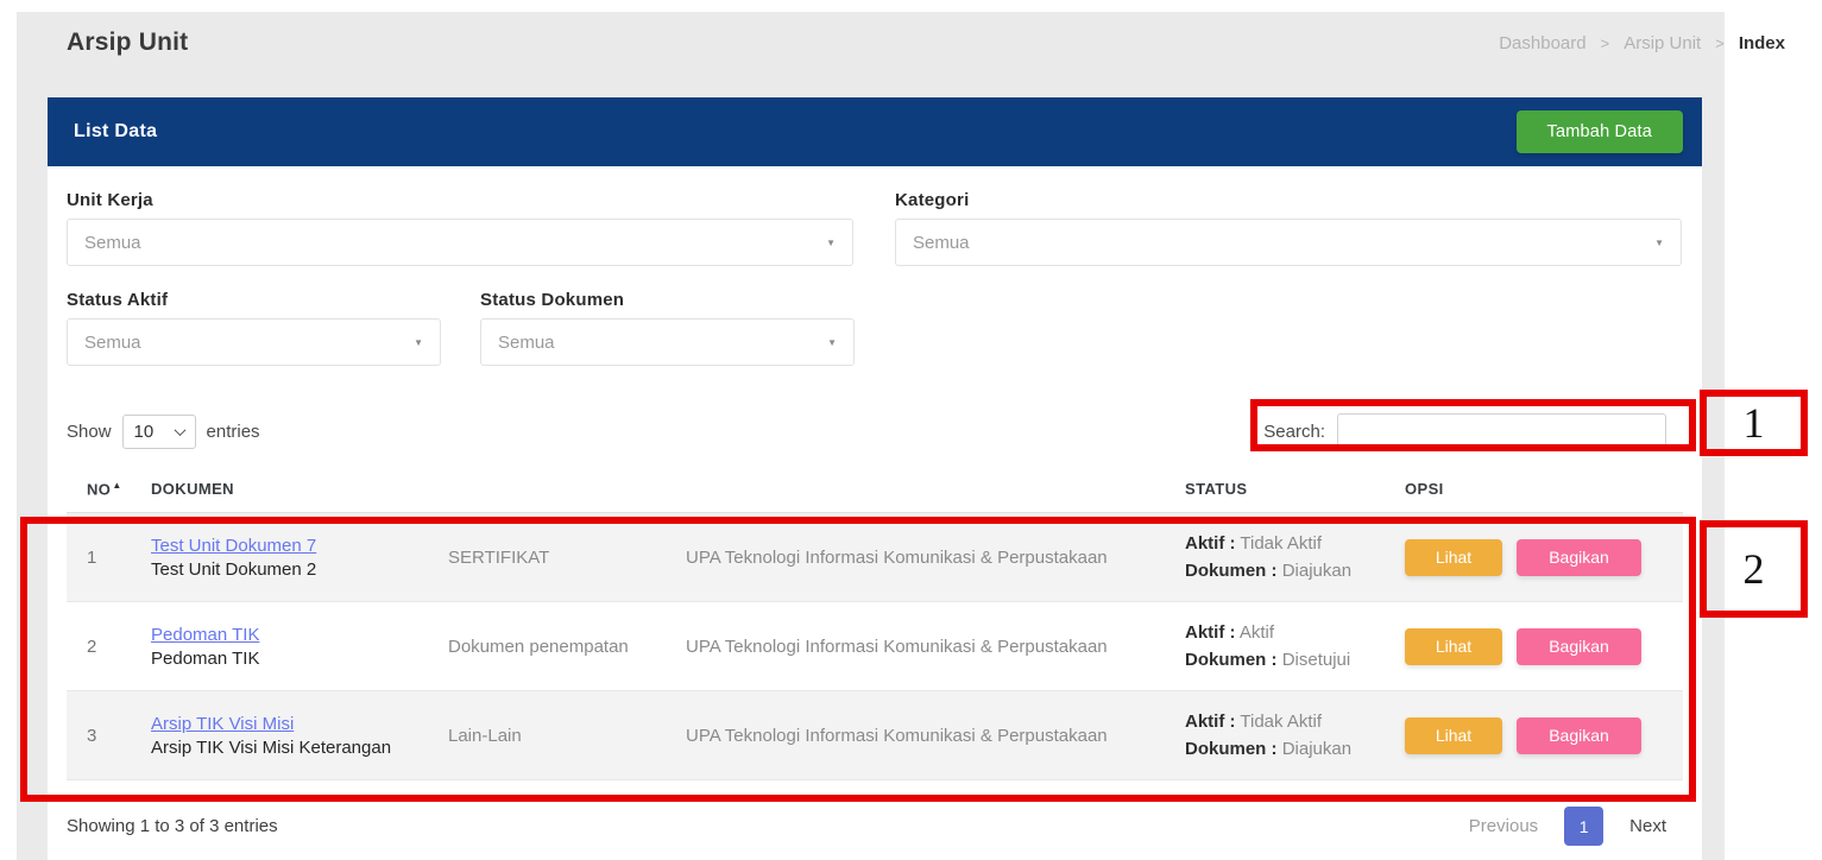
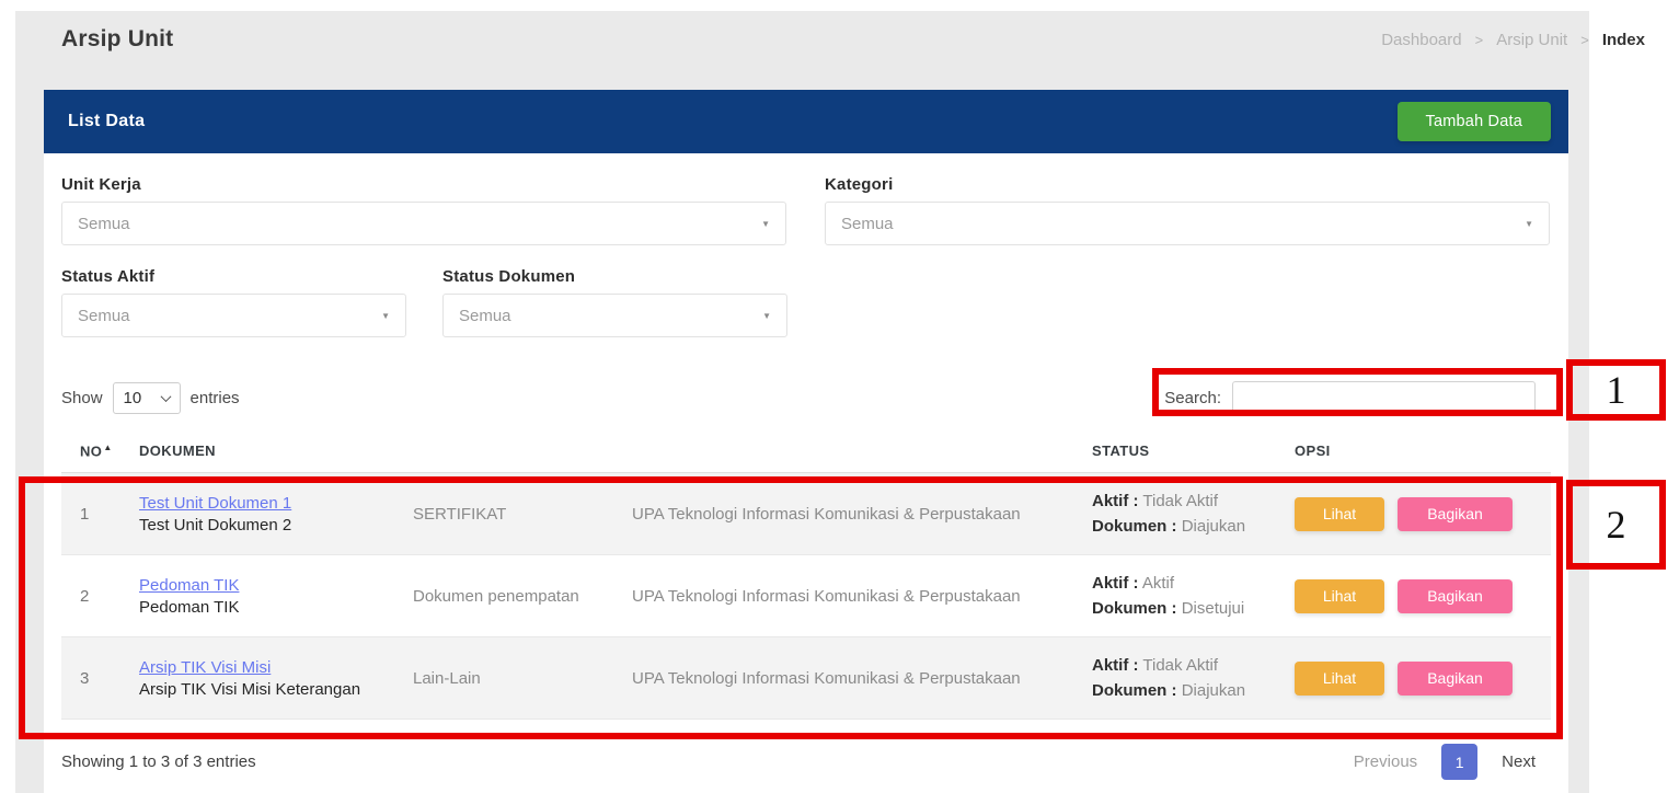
  Arsip Unit
  Dashboard
  >
  Arsip Unit
  >
  Index
  List Data
  Tambah Data
  Unit Kerja
  Semua
  ▼
  Kategori
  Semua
  ▼
  Status Aktif
  Semua
  ▼
  Status Dokumen
  Semua
  ▼
  Show
  10
  entries
  Search:
  NO▲
  DOKUMEN
  STATUS
  OPSI
  1
- Test Unit Dokumen 7
+ Test Unit Dokumen 1
  Test Unit Dokumen 2
  SERTIFIKAT
  UPA Teknologi Informasi Komunikasi & Perpustakaan
  Aktif : Tidak Aktif
  Dokumen : Diajukan
  Lihat
  Bagikan
  2
  Pedoman TIK
  Pedoman TIK
  Dokumen penempatan
  UPA Teknologi Informasi Komunikasi & Perpustakaan
  Aktif : Aktif
  Dokumen : Disetujui
  Lihat
  Bagikan
  3
  Arsip TIK Visi Misi
  Arsip TIK Visi Misi Keterangan
  Lain-Lain
  UPA Teknologi Informasi Komunikasi & Perpustakaan
  Aktif : Tidak Aktif
  Dokumen : Diajukan
  Lihat
  Bagikan
  Showing 1 to 3 of 3 entries
  Previous
  1
  Next
  1
  2
